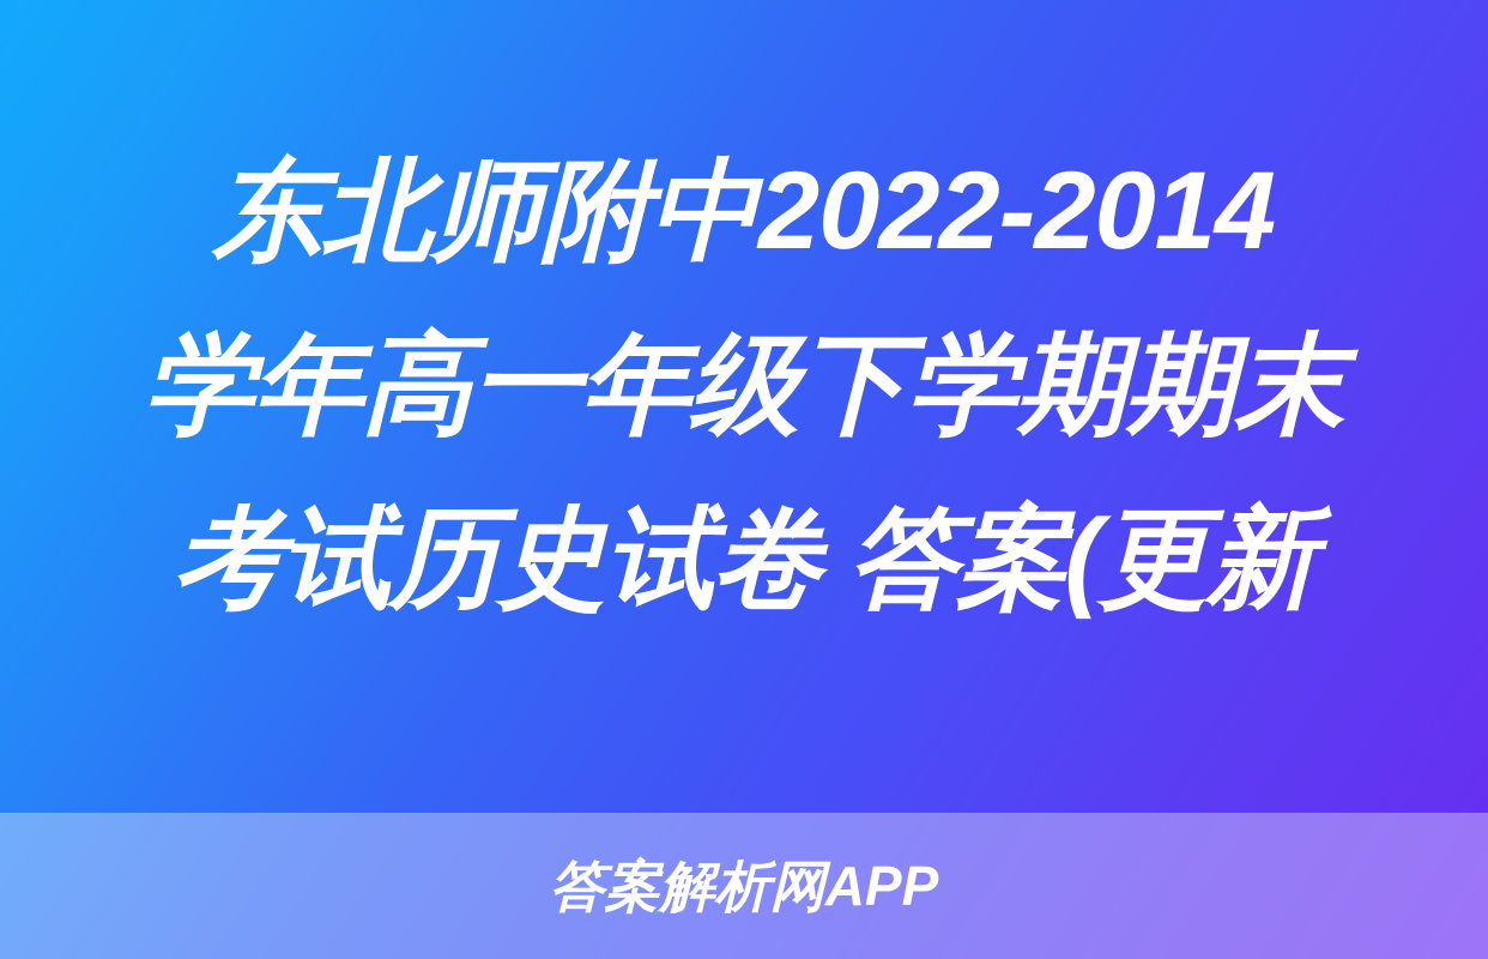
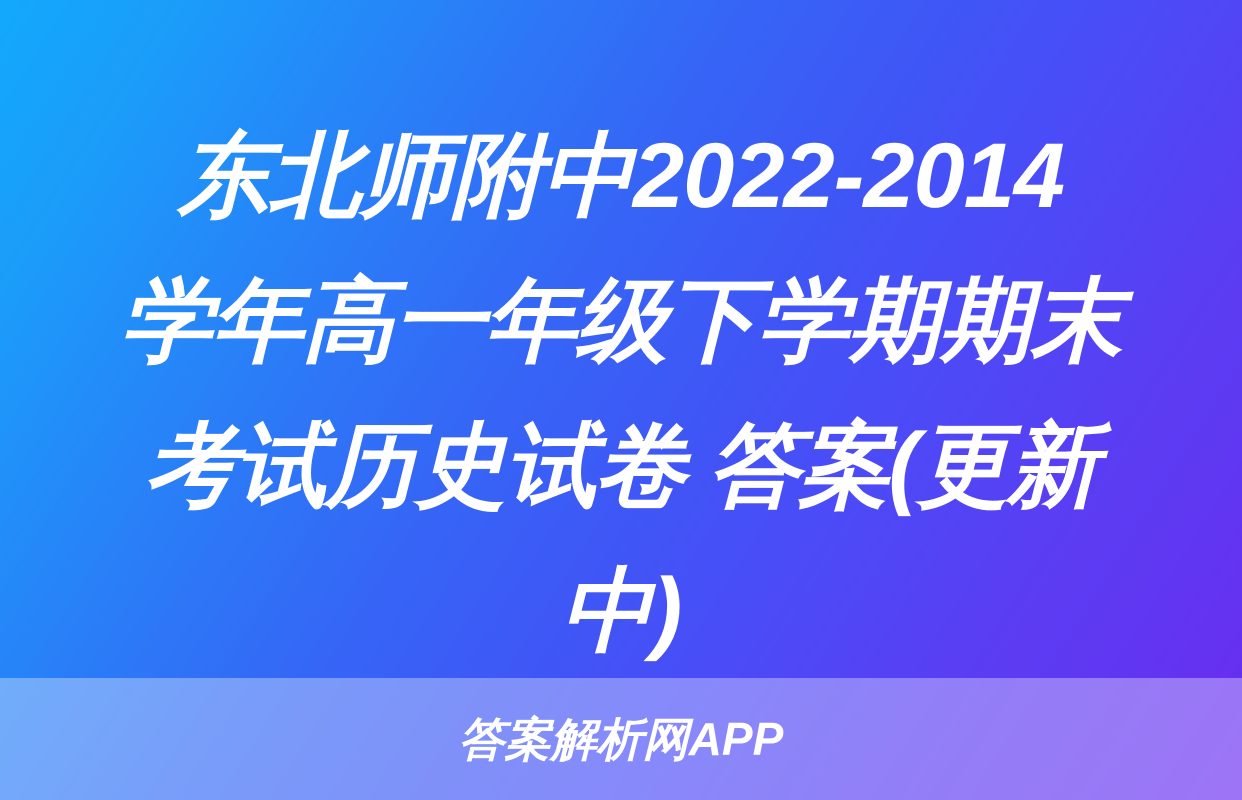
  东北师附中2022-2014
  学年高一年级下学期期末
  考试历史试卷 答案(更新
+ 中)
  答案解析网APP
